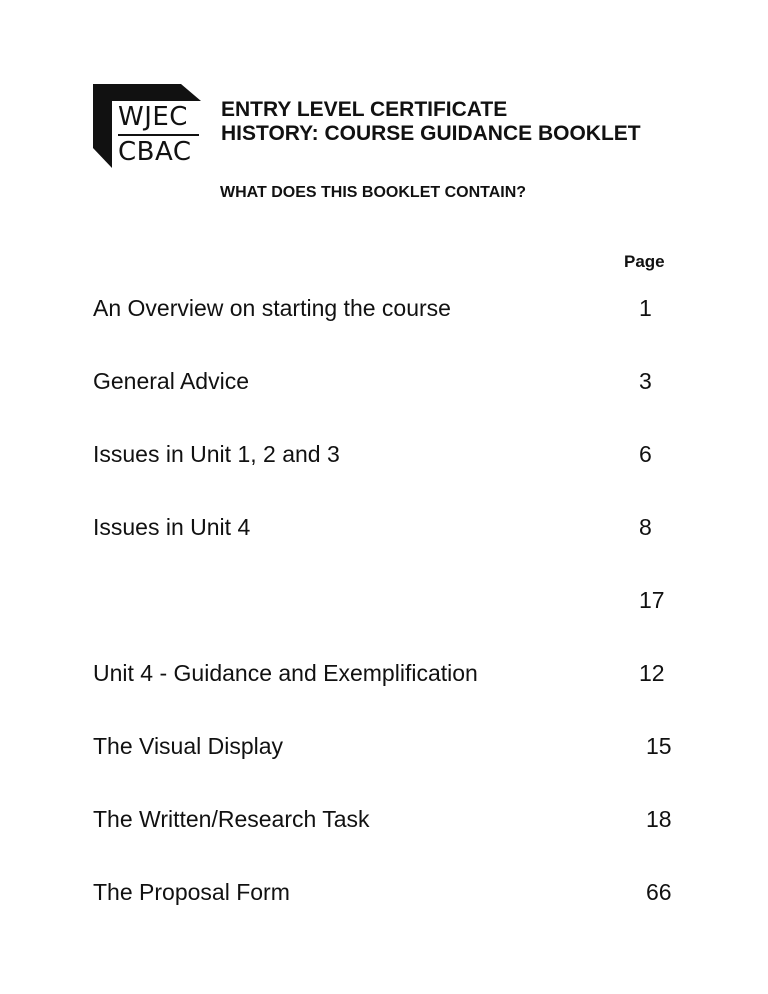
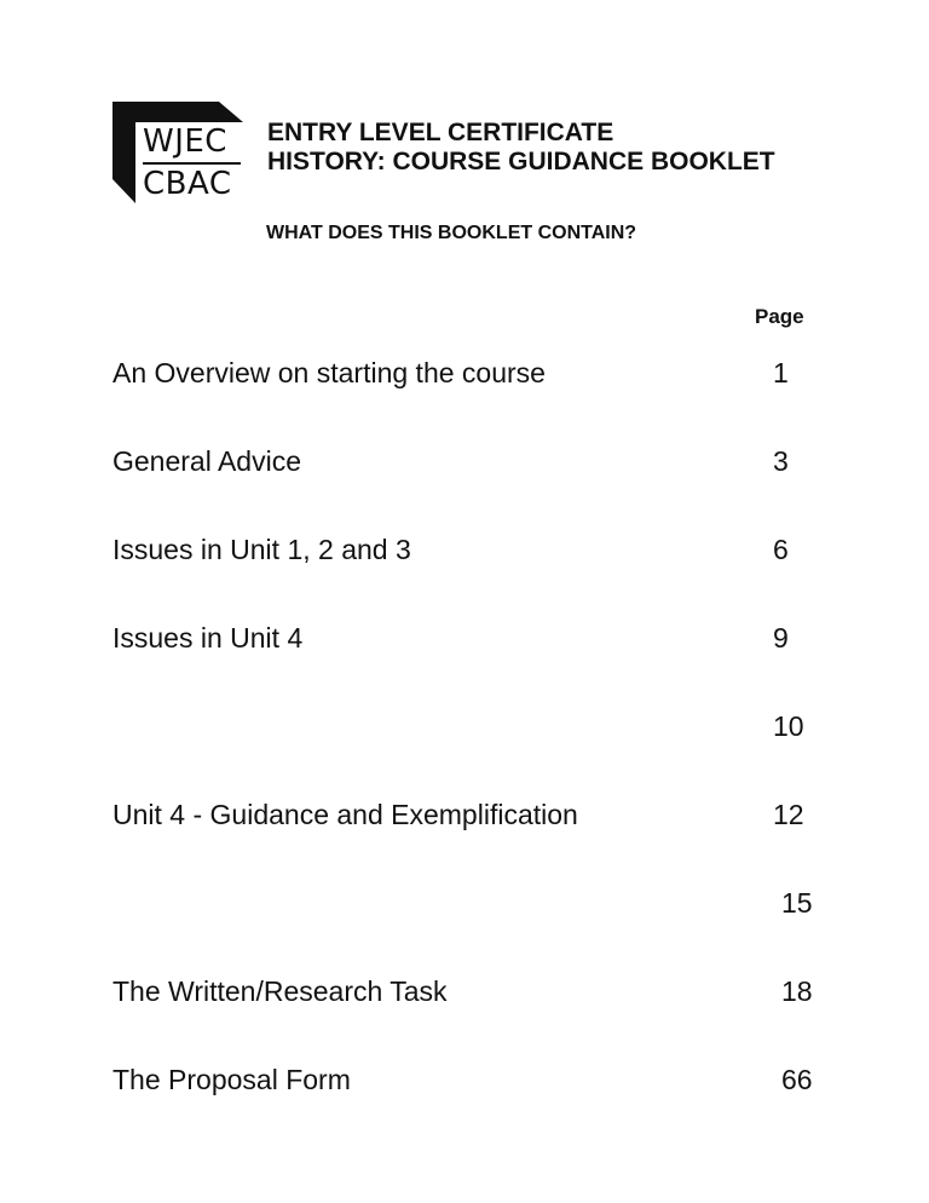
  WJEC
  CBAC
  ENTRY LEVEL CERTIFICATE
  HISTORY: COURSE GUIDANCE BOOKLET
  WHAT DOES THIS BOOKLET CONTAIN?
  Page
  An Overview on starting the course
  1
  General Advice
  3
  Issues in Unit 1, 2 and 3
  6
  Issues in Unit 4
- 8
+ 9
- 17
+ 10
  Unit 4 - Guidance and Exemplification
  12
- The Visual Display
  15
  The Written/Research Task
  18
  The Proposal Form
  66
